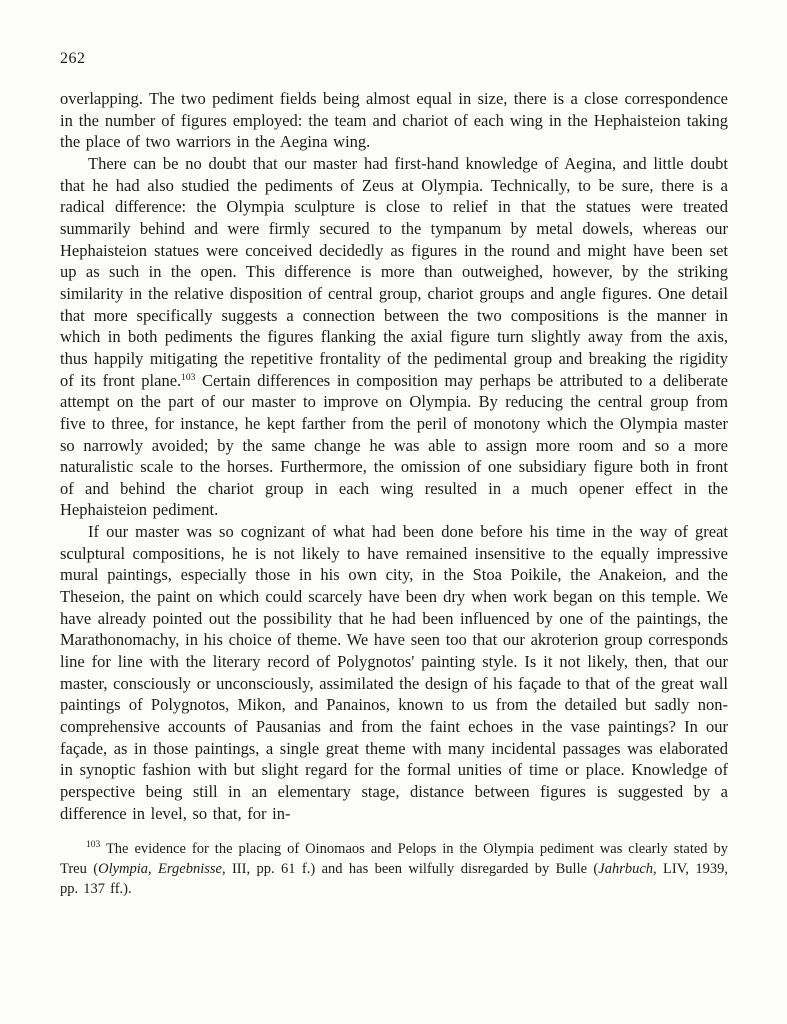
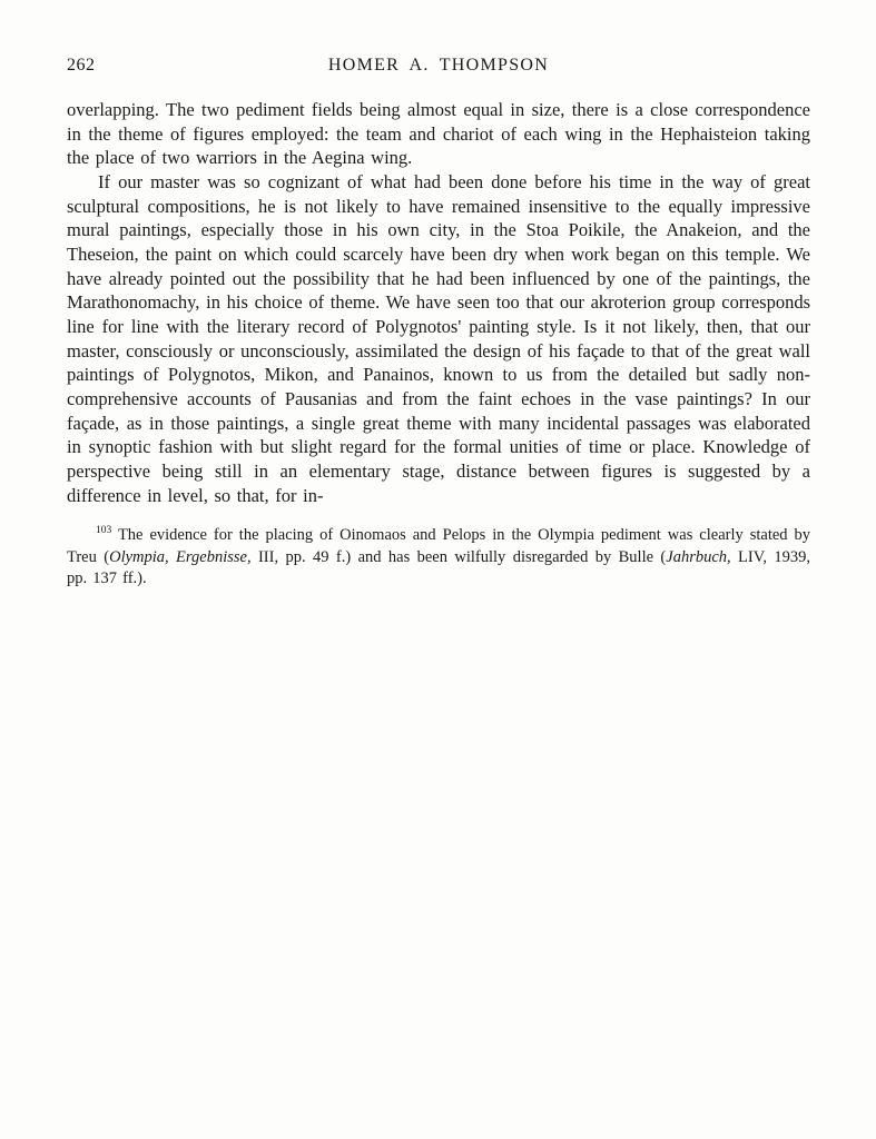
  262
+ HOMER A. THOMPSON
- overlapping. The two pediment fields being almost equal in size, there is a close correspondence in the number of figures employed: the team and chariot of each wing in the Hephaisteion taking the place of two warriors in the Aegina wing.
+ overlapping. The two pediment fields being almost equal in size, there is a close correspondence in the theme of figures employed: the team and chariot of each wing in the Hephaisteion taking the place of two warriors in the Aegina wing.
- There can be no doubt that our master had first-hand knowledge of Aegina, and little doubt that he had also studied the pediments of Zeus at Olympia. Technically, to be sure, there is a radical difference: the Olympia sculpture is close to relief in that the statues were treated summarily behind and were firmly secured to the tympanum by metal dowels, whereas our Hephaisteion statues were conceived decidedly as figures in the round and might have been set up as such in the open. This difference is more than outweighed, however, by the striking similarity in the relative disposition of central group, chariot groups and angle figures. One detail that more specifically suggests a connection between the two compositions is the manner in which in both pediments the figures flanking the axial figure turn slightly away from the axis, thus happily mitigating the repetitive frontality of the pedimental group and breaking the rigidity of its front plane.103 Certain differences in composition may perhaps be attributed to a deliberate attempt on the part of our master to improve on Olympia. By reducing the central group from five to three, for instance, he kept farther from the peril of monotony which the Olympia master so narrowly avoided; by the same change he was able to assign more room and so a more naturalistic scale to the horses. Furthermore, the omission of one subsidiary figure both in front of and behind the chariot group in each wing resulted in a much opener effect in the Hephaisteion pediment.
  If our master was so cognizant of what had been done before his time in the way of great sculptural compositions, he is not likely to have remained insensitive to the equally impressive mural paintings, especially those in his own city, in the Stoa Poikile, the Anakeion, and the Theseion, the paint on which could scarcely have been dry when work began on this temple. We have already pointed out the possibility that he had been influenced by one of the paintings, the Marathonomachy, in his choice of theme. We have seen too that our akroterion group corresponds line for line with the literary record of Polygnotos' painting style. Is it not likely, then, that our master, consciously or unconsciously, assimilated the design of his façade to that of the great wall paintings of Polygnotos, Mikon, and Panainos, known to us from the detailed but sadly non-comprehensive accounts of Pausanias and from the faint echoes in the vase paintings? In our façade, as in those paintings, a single great theme with many incidental passages was elaborated in synoptic fashion with but slight regard for the formal unities of time or place. Knowledge of perspective being still in an elementary stage, distance between figures is suggested by a difference in level, so that, for in-
- 103 The evidence for the placing of Oinomaos and Pelops in the Olympia pediment was clearly stated by Treu (Olympia, Ergebnisse, III, pp. 61 f.) and has been wilfully disregarded by Bulle (Jahrbuch, LIV, 1939, pp. 137 ff.).
+ 103 The evidence for the placing of Oinomaos and Pelops in the Olympia pediment was clearly stated by Treu (Olympia, Ergebnisse, III, pp. 49 f.) and has been wilfully disregarded by Bulle (Jahrbuch, LIV, 1939, pp. 137 ff.).
